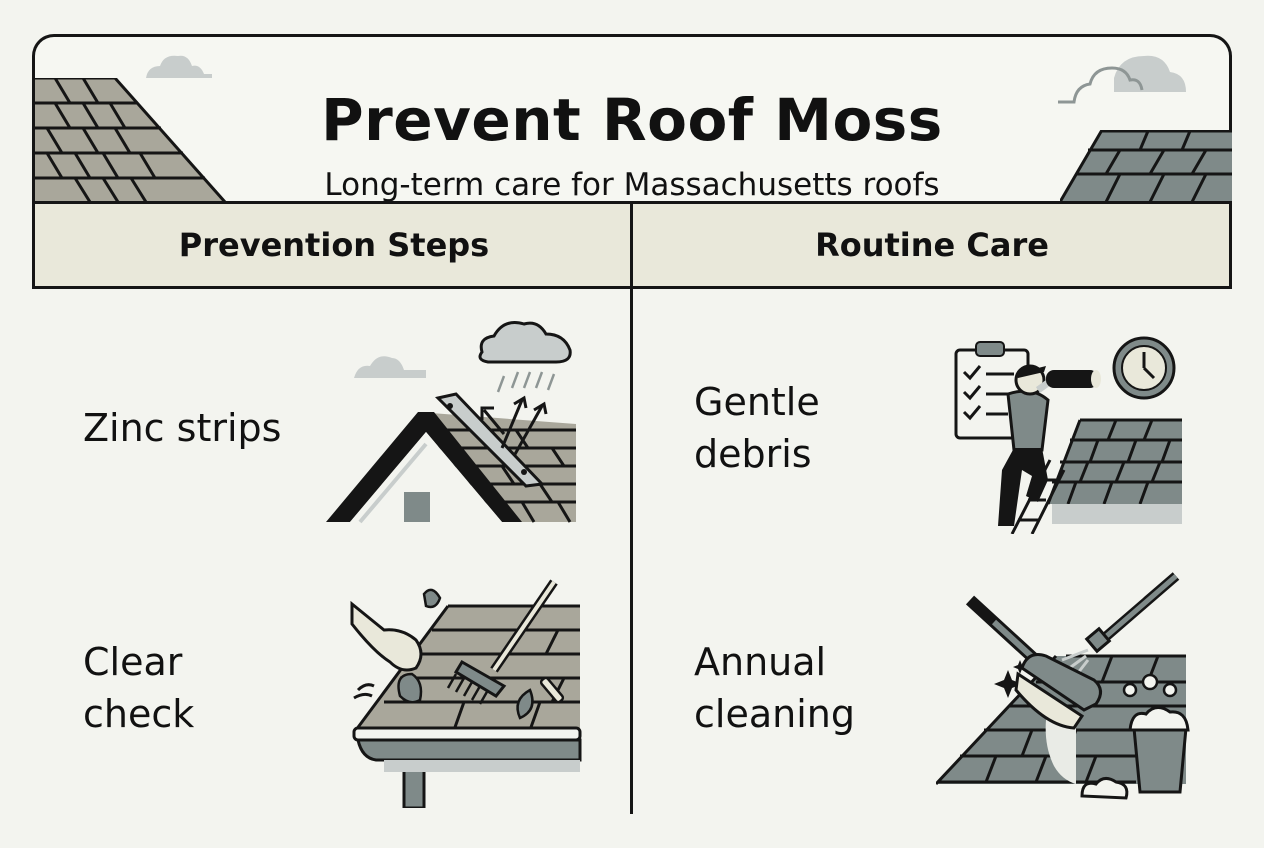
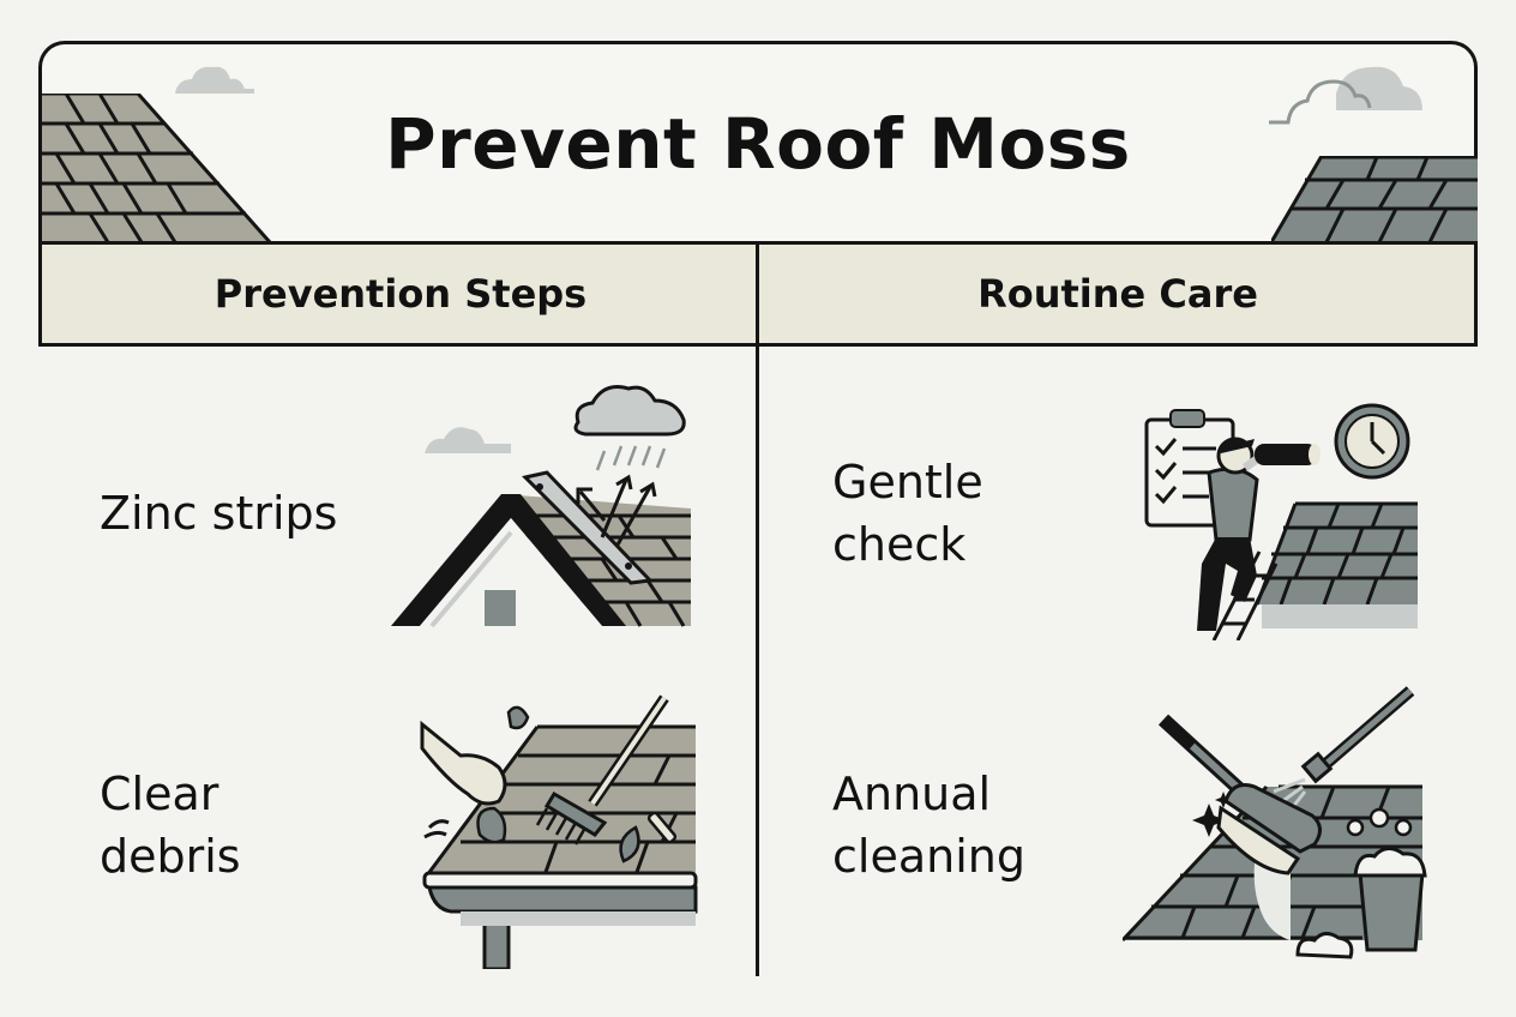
  Prevent Roof Moss
- Long-term care for Massachusetts roofs
  Prevention Steps
  Routine Care
  Zinc strips
  Clear
- check
+ debris
  Gentle
- debris
+ check
  Annual
  cleaning
